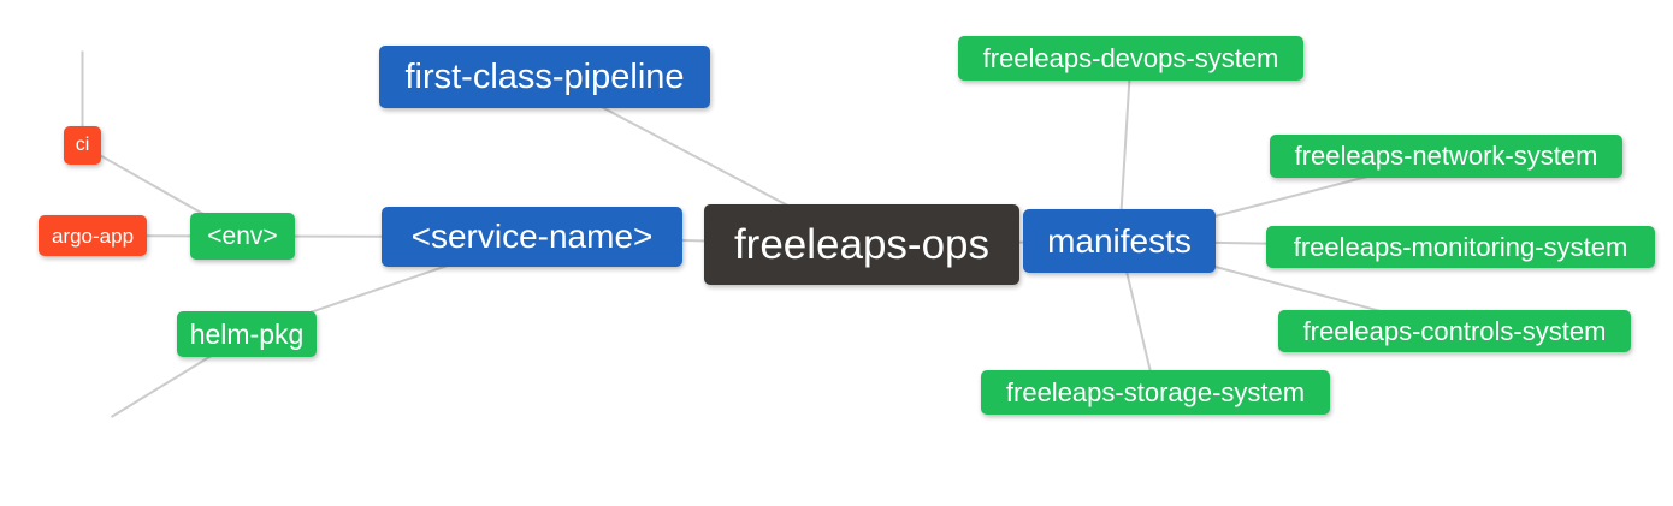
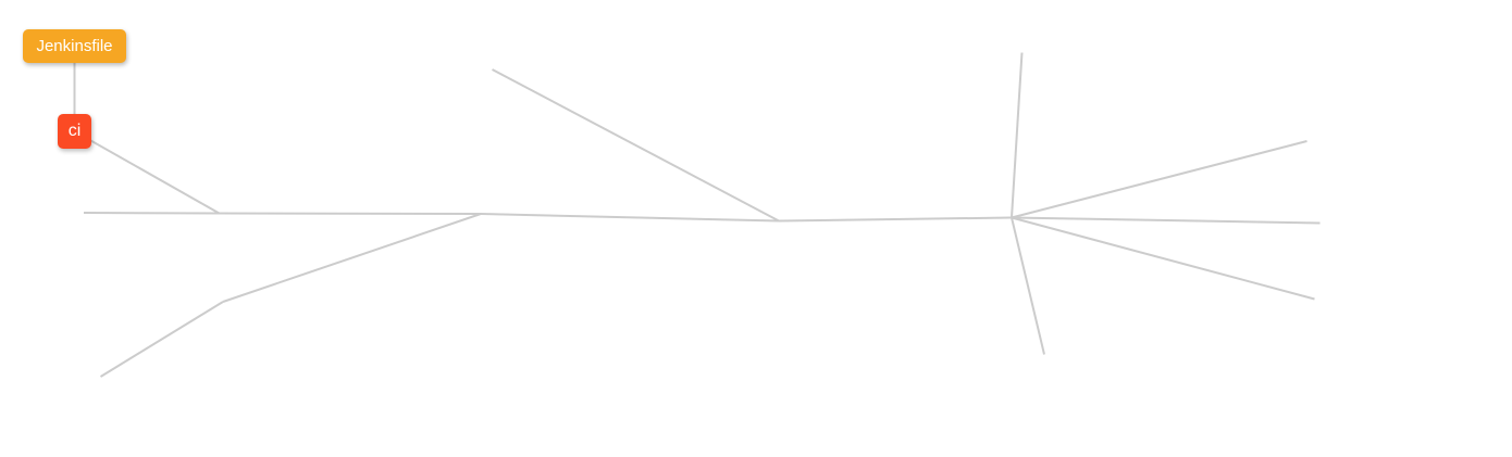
+ Jenkinsfile
  ci
- argo-app
- <env>
- helm-pkg
- first-class-pipeline
- <service-name>
- freeleaps-ops
- manifests
- freeleaps-devops-system
- freeleaps-network-system
- freeleaps-monitoring-system
- freeleaps-controls-system
- freeleaps-storage-system
